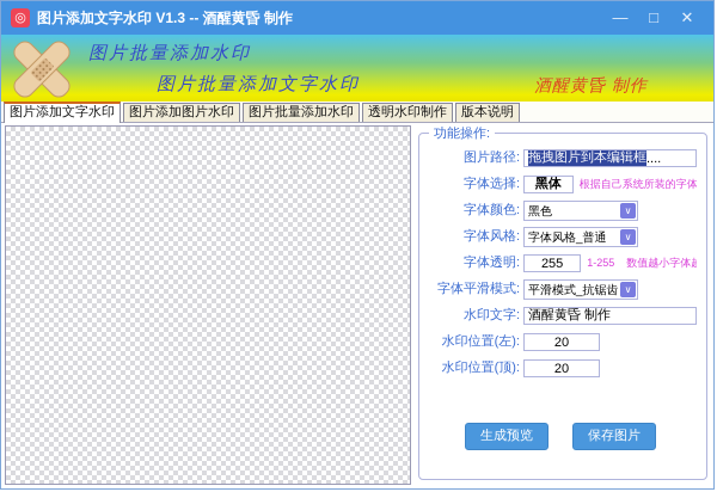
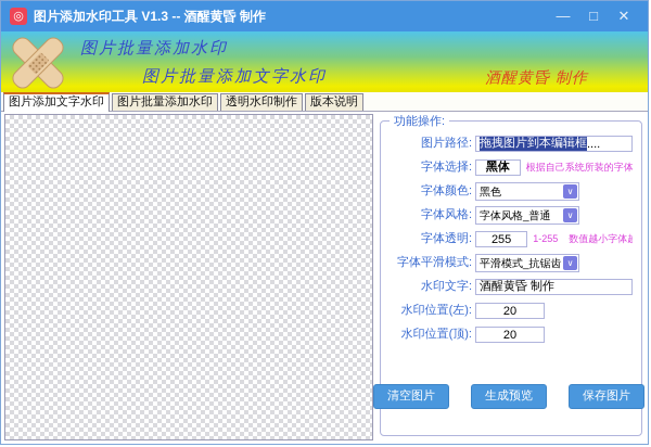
  ◎
- 图片添加文字水印 V1.3 -- 酒醒黄昏 制作
+ 图片添加水印工具 V1.3 -- 酒醒黄昏 制作
  —
  □
  ✕
  图片批量添加水印
  图片批量添加文字水印
  酒醒黄昏 制作
  图片添加文字水印
- 图片添加图片水印
  图片批量添加水印
  透明水印制作
  版本说明
  功能操作:
  图片路径:
  拖拽图片到本编辑框
  ....
  字体选择:
  黑体
  字体颜色:
  黑色
  ∨
  字体风格:
  字体风格_普通
  ∨
  字体透明:
  255
  1-255 数值越小字体越
  字体平滑模式:
  平滑模式_抗锯齿
  ∨
  水印文字:
  酒醒黄昏 制作
  水印位置(左):
  20
  水印位置(顶):
  20
+ 清空图片
  生成预览
  保存图片
